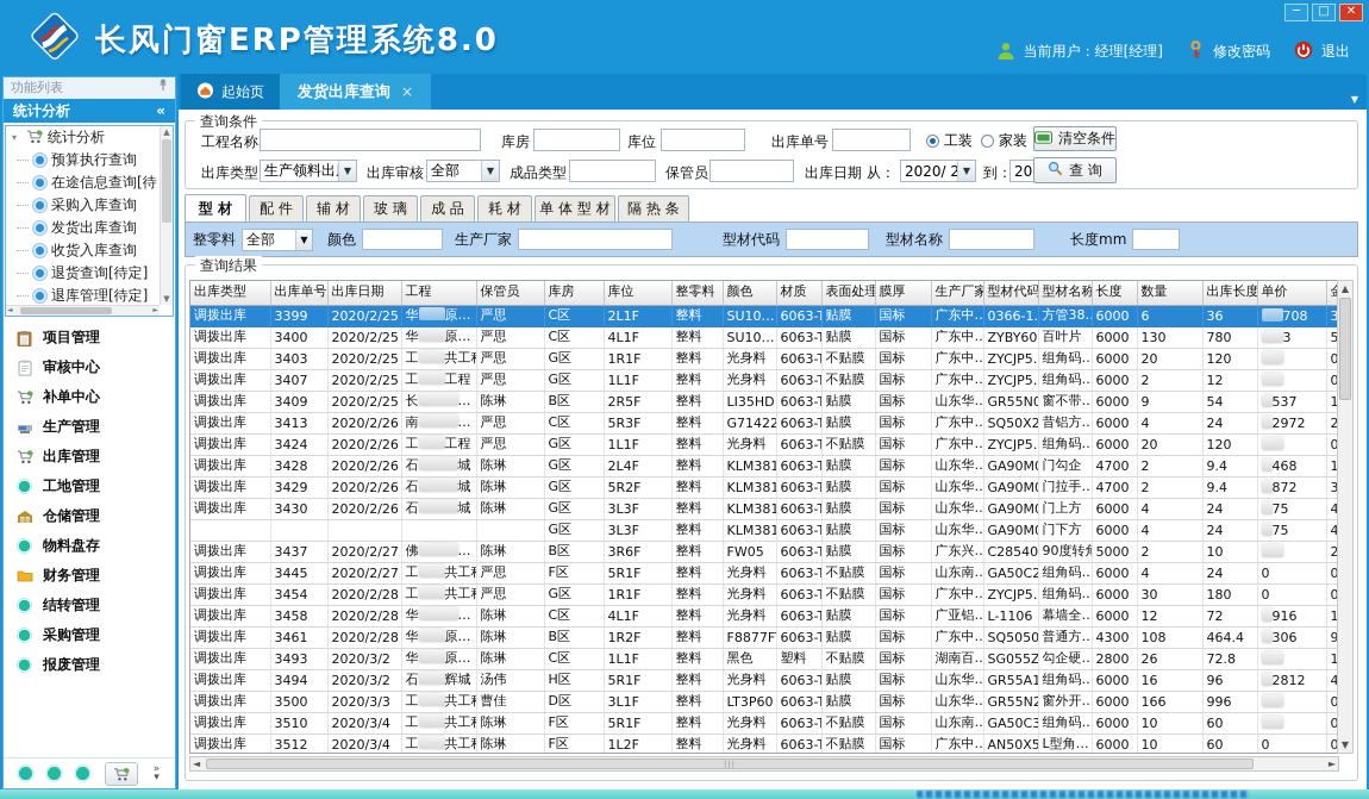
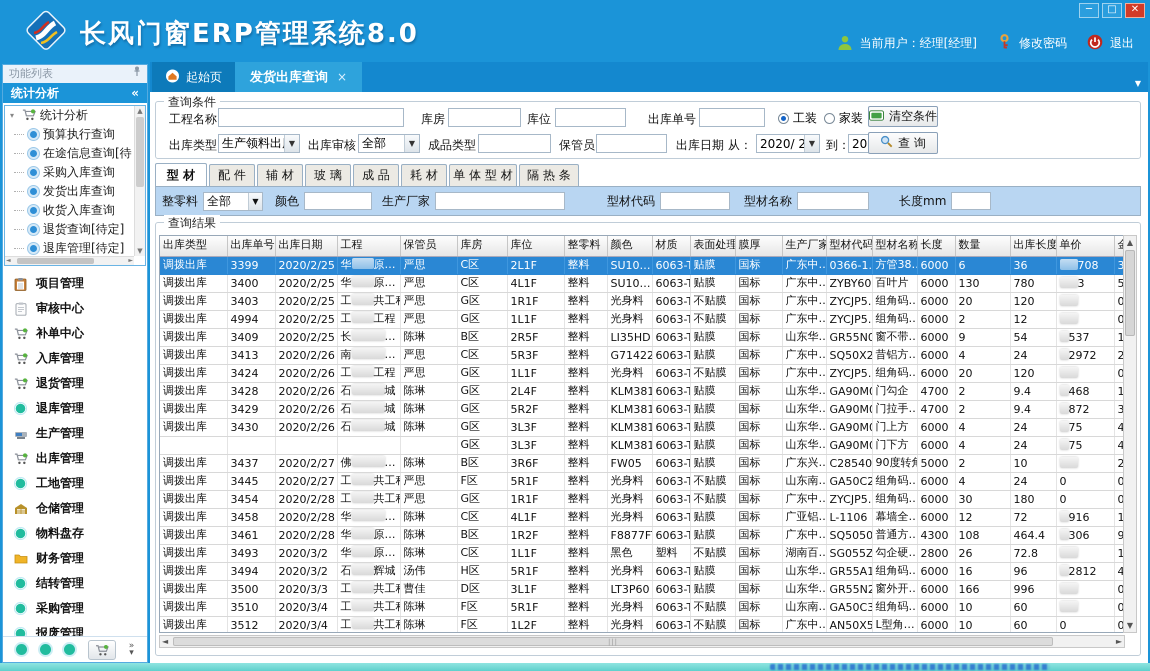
  长风门窗ERP管理系统8.0
  ─
  □
  ✕
  当前用户：经理[经理]
  修改密码
  退出
  功能列表
  统计分析
  «
  ▾
  统计分析
  预算执行查询
  在途信息查询[待
  采购入库查询
  发货出库查询
  收货入库查询
  退货查询[待定]
  退库管理[待定]
  ▲
  ▼
  项目管理
  审核中心
  补单中心
+ 入库管理
+ 退货管理
+ 退库管理
  生产管理
  出库管理
  工地管理
  仓储管理
  物料盘存
  财务管理
  结转管理
  采购管理
  报废管理
  »
  ▾
  起始页
  发货出库查询
  ×
  ▼
  查询条件
  工程名称
  库房
  库位
  出库单号
  工装
  家装
  清空条件
  出库类型
  生产领料出
  ▼
  出库审核
  全部
  ▼
  成品类型
  保管员
  出库日期 从：
  ▼
  到：
  查 询
  型 材
  配 件
  辅 材
  玻 璃
  成 品
  耗 材
  单 体 型 材
  隔 热 条
  整零料
  全部
  ▼
  颜色
  生产厂家
  型材代码
  型材名称
  长度mm
  查询结果
  出库类型	出库单号	出库日期	工程	保管员	库房	库位	整零料	颜色	材质	表面处理	膜厚	生产厂家	型材代码	型材名称	长度	数量	出库长度	单价
  调拨出库	3399	2020/2/25	华 原…	严思	C区	2L1F	整料	SU10…	6063-	贴膜	国标	广东中…	0366-1.	方管38	6000	6	36	708	3
  调拨出库	3400	2020/2/25	华 原…	严思	C区	4L1F	整料	SU10…	6063-T	贴膜	国标	广东中…	ZYBY60	百叶片	6000	130	780	3	5
  调拨出库	3403	2020/2/25	工 共工	严思	G区	1R1F	整料	光身料	6063-T	不贴膜	国标	广东中…	ZYCJP5	组角码…	6000	20	120		0
- 调拨出库	3407	2020/2/25	工 工程	严思	G区	1L1F	整料	光身料	6063-T	不贴膜	国标	广东中…	ZYCJP5	组角码…	6000	2	12		0
+ 调拨出库	4994	2020/2/25	工 工程	严思	G区	1L1F	整料	光身料	6063-T	不贴膜	国标	广东中…	ZYCJP5	组角码…	6000	2	12		0
  调拨出库	3409	2020/2/25	长 …	陈琳	B区	2R5F	整料	LI35HD	6063-T	贴膜	国标	山东华…	GR55N0	窗不带…	6000	9	54	537	1
  调拨出库	3413	2020/2/26	南 …	严思	C区	5R3F	整料	G71422	6063-T	贴膜	国标	广东中…	SQ50X2	昔铝方…	6000	4	24	2972	2
  调拨出库	3424	2020/2/26	工 工程	严思	G区	1L1F	整料	光身料	6063-T	不贴膜	国标	广东中…	ZYCJP5	组角码…	6000	20	120		0
  调拨出库	3428	2020/2/26	石 城	陈琳	G区	2L4F	整料	KLM381	6063-T	贴膜	国标	山东华…	GA90M	门勾企	4700	2	9.4	468	1
  调拨出库	3429	2020/2/26	石 城	陈琳	G区	5R2F	整料	KLM381	6063-T	贴膜	国标	山东华…	GA90M	门拉手…	4700	2	9.4	872	3
  调拨出库	3430	2020/2/26	石 城	陈琳	G区	3L3F	整料	KLM381	6063-T	贴膜	国标	山东华…	GA90M	门上方	6000	4	24	75	4
  					G区	3L3F	整料	KLM381	6063-T	贴膜	国标	山东华…	GA90M	门下方	6000	4	24	75	4
  调拨出库	3437	2020/2/27	佛 …	陈琳	B区	3R6F	整料	FW05	6063-T	贴膜	国标	广东兴…	C28540	90度转角	5000	2	10		2
  调拨出库	3445	2020/2/27	工 共工	严思	F区	5R1F	整料	光身料	6063-T	不贴膜	国标	山东南…	GA50C2	组角码…	6000	4	24	0	0
  调拨出库	3454	2020/2/28	工 共工	严思	G区	1R1F	整料	光身料	6063-T	不贴膜	国标	广东中…	ZYCJP5	组角码…	6000	30	180	0	0
  调拨出库	3458	2020/2/28	华 …	陈琳	C区	4L1F	整料	光身料	6063-T	贴膜	国标	广亚铝…	L-1106	幕墙全…	6000	12	72	916	1
  调拨出库	3461	2020/2/28	华 原…	陈琳	B区	1R2F	整料	F8877F	6063-T	贴膜	国标	广东中…	SQ5050	普通方…	4300	108	464.4	306	9
  调拨出库	3493	2020/3/2	华 原…	陈琳	C区	1L1F	整料	黑色	塑料	不贴膜	国标	湖南百…	SG055Z	勾企硬…	2800	26	72.8		1
  调拨出库	3494	2020/3/2	石 辉城	汤伟	H区	5R1F	整料	光身料	6063-T	贴膜	国标	山东华…	GR55A1	组角码…	6000	16	96	2812	4
  调拨出库	3500	2020/3/3	工 共工	曹佳	D区	3L1F	整料	LT3P60	6063-T	贴膜	国标	山东华…	GR55N2	窗外开…	6000	166	996		0
  调拨出库	3510	2020/3/4	工 共工	陈琳	F区	5R1F	整料	光身料	6063-T	不贴膜	国标	山东南…	GA50C3	组角码…	6000	10	60		0
  调拨出库	3512	2020/3/4	工 共工	陈琳	F区	1L2F	整料	光身料	6063-T	不贴膜	国标	广东中…	AN50X5	L型角…	6000	10	60	0	0
  ▲
  ▼
  ◄
  |||
  ►
